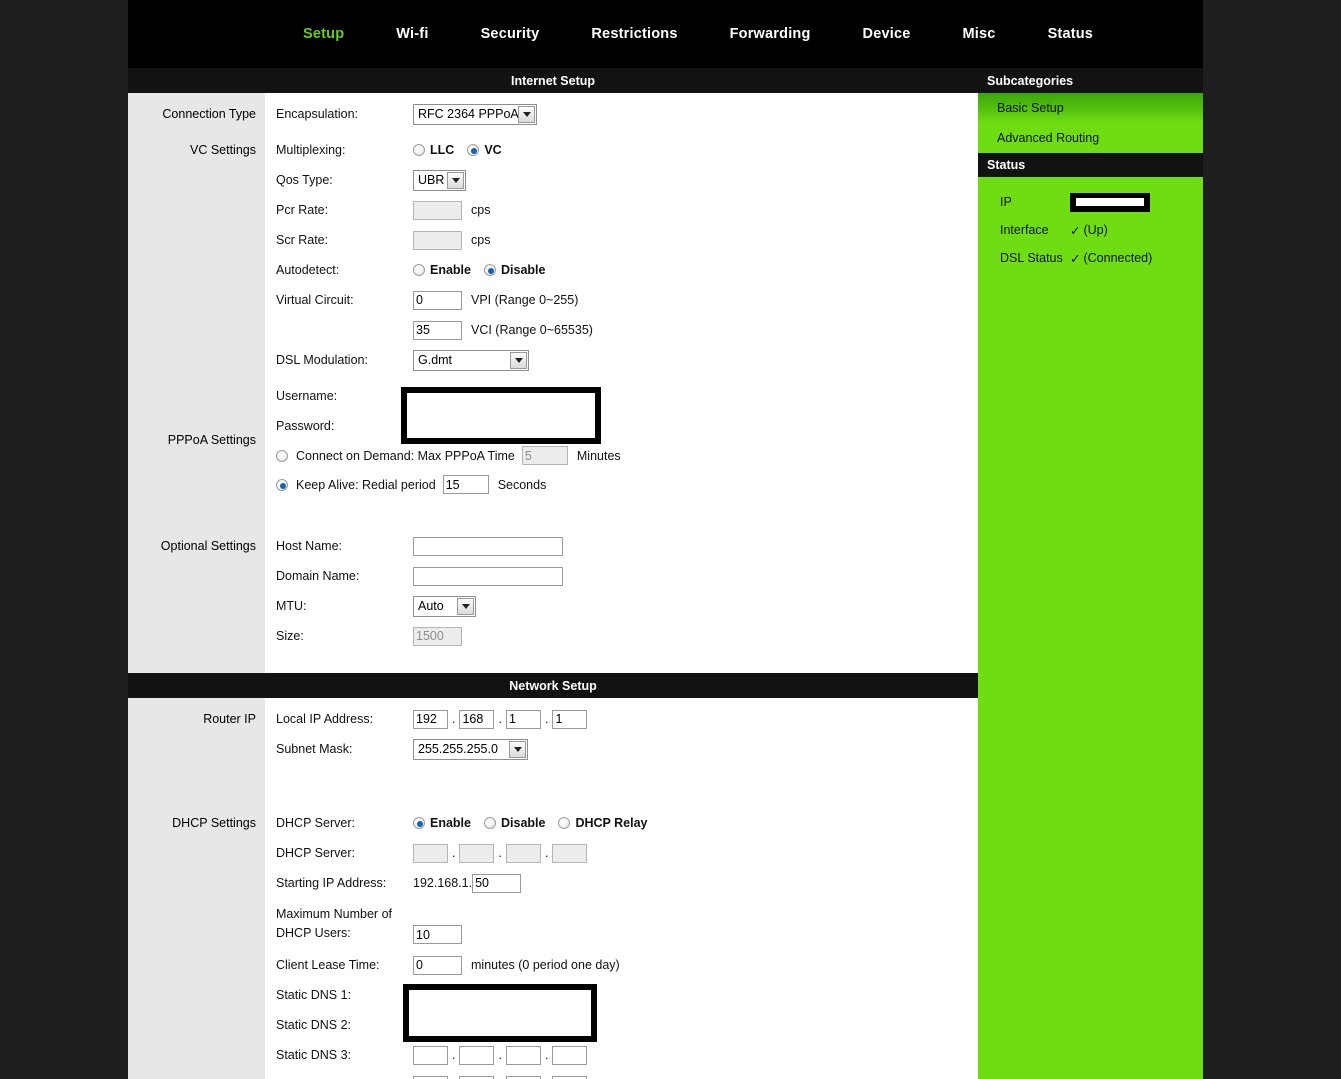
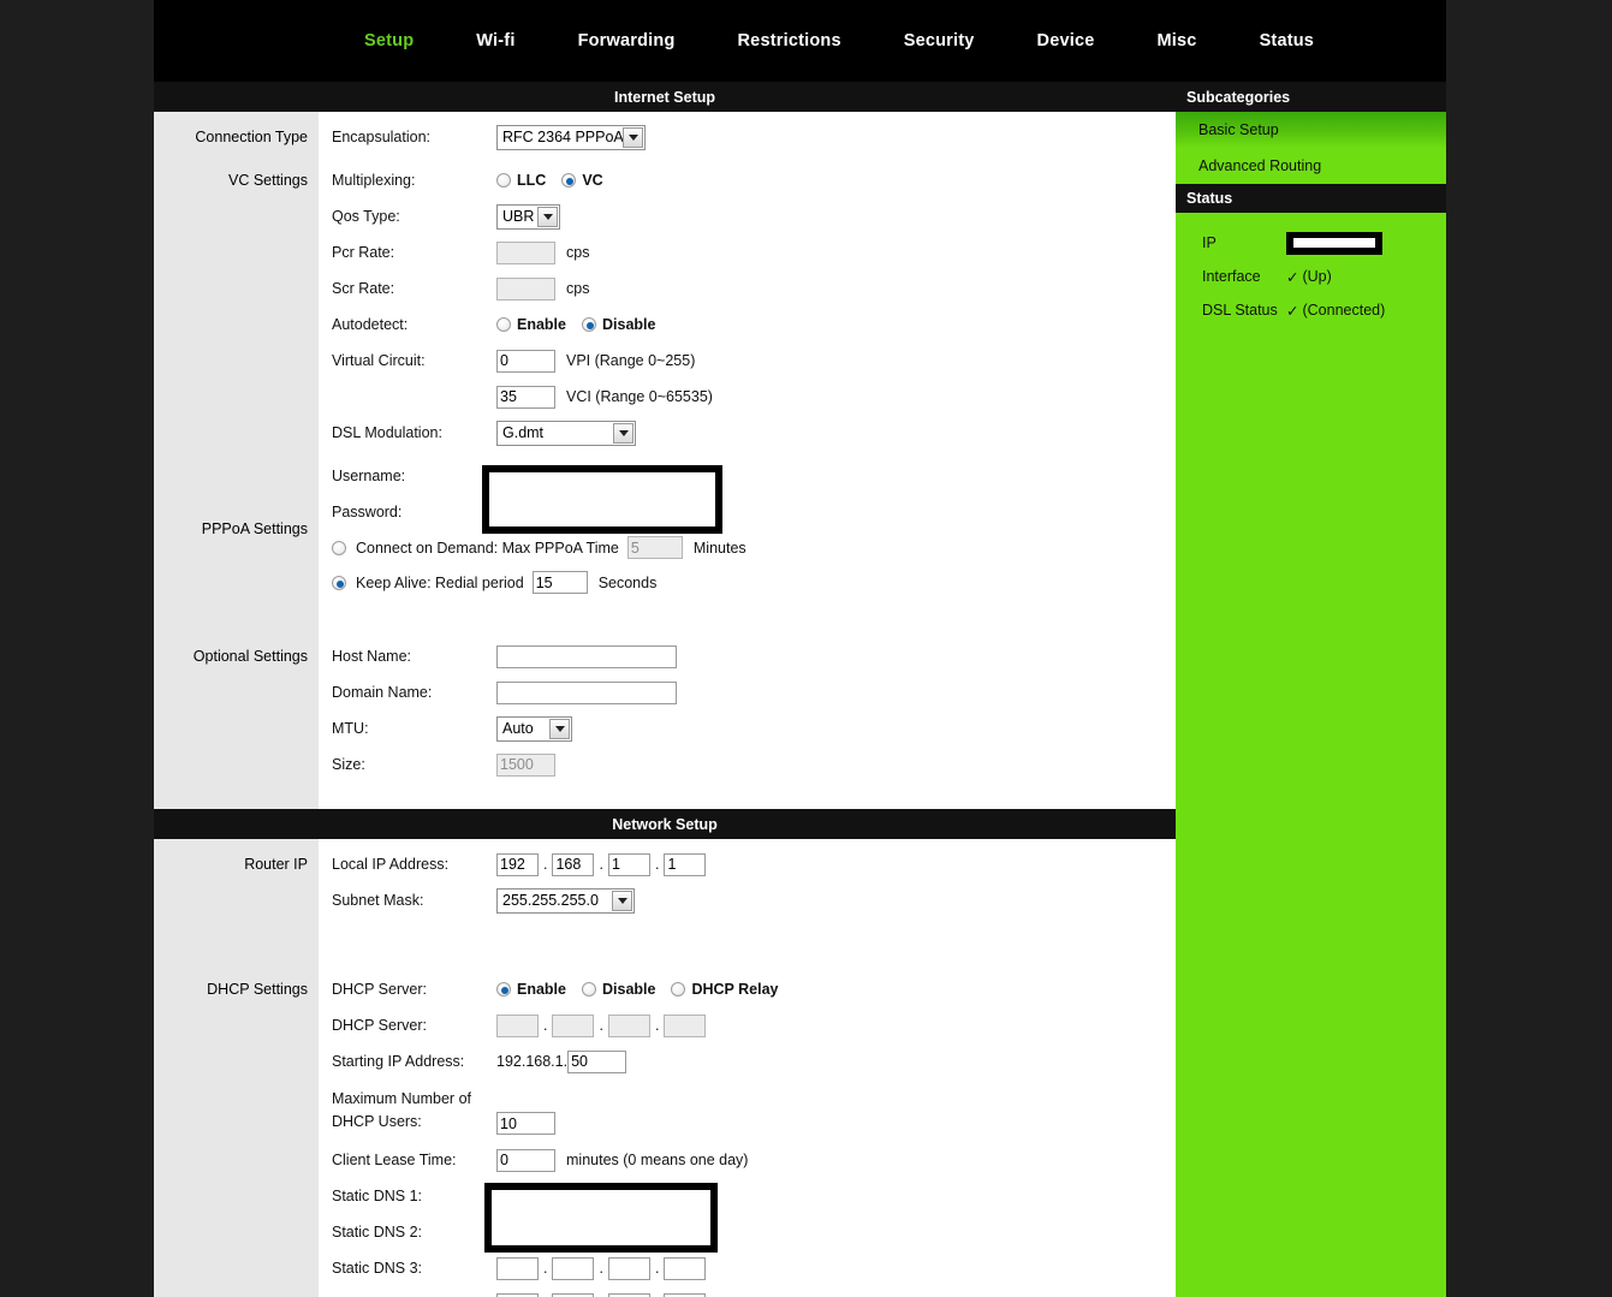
  Setup
  Wi-fi
- Security
+ Forwarding
  Restrictions
- Forwarding
+ Security
  Device
  Misc
  Status
  Internet Setup
  Subcategories
  Connection Type
  Encapsulation:
  RFC 2364 PPPoA
  VC Settings
  Multiplexing:
  LLC
  VC
  Qos Type:
  UBR
  Pcr Rate:
  cps
  Scr Rate:
  cps
  Autodetect:
  Enable
  Disable
  Virtual Circuit:
  0
  VPI (Range 0~255)
  35
  VCI (Range 0~65535)
  DSL Modulation:
  G.dmt
  PPPoA Settings
  Username:
  Password:
  Connect on Demand: Max PPPoA Time
  5
  Minutes
  Keep Alive: Redial period
  15
  Seconds
  Optional Settings
  Host Name:
  Domain Name:
  MTU:
  Auto
  Size:
  1500
  Network Setup
  Router IP
  Local IP Address:
  192
  .
  168
  .
  1
  .
  1
  Subnet Mask:
  255.255.255.0
  DHCP Settings
  DHCP Server:
  Enable
  Disable
  DHCP Relay
  DHCP Server:
  .
  .
  .
  Starting IP Address:
  192.168.1.
  50
  Maximum Number of
  DHCP Users:
  10
  Client Lease Time:
  0
- minutes (0 period one day)
+ minutes (0 means one day)
  Static DNS 1:
  Static DNS 2:
  Static DNS 3:
  .
  .
  .
  Basic Setup
  Advanced Routing
  Status
  IP
  Interface
  ✓
  (Up)
  DSL Status
  ✓
  (Connected)
